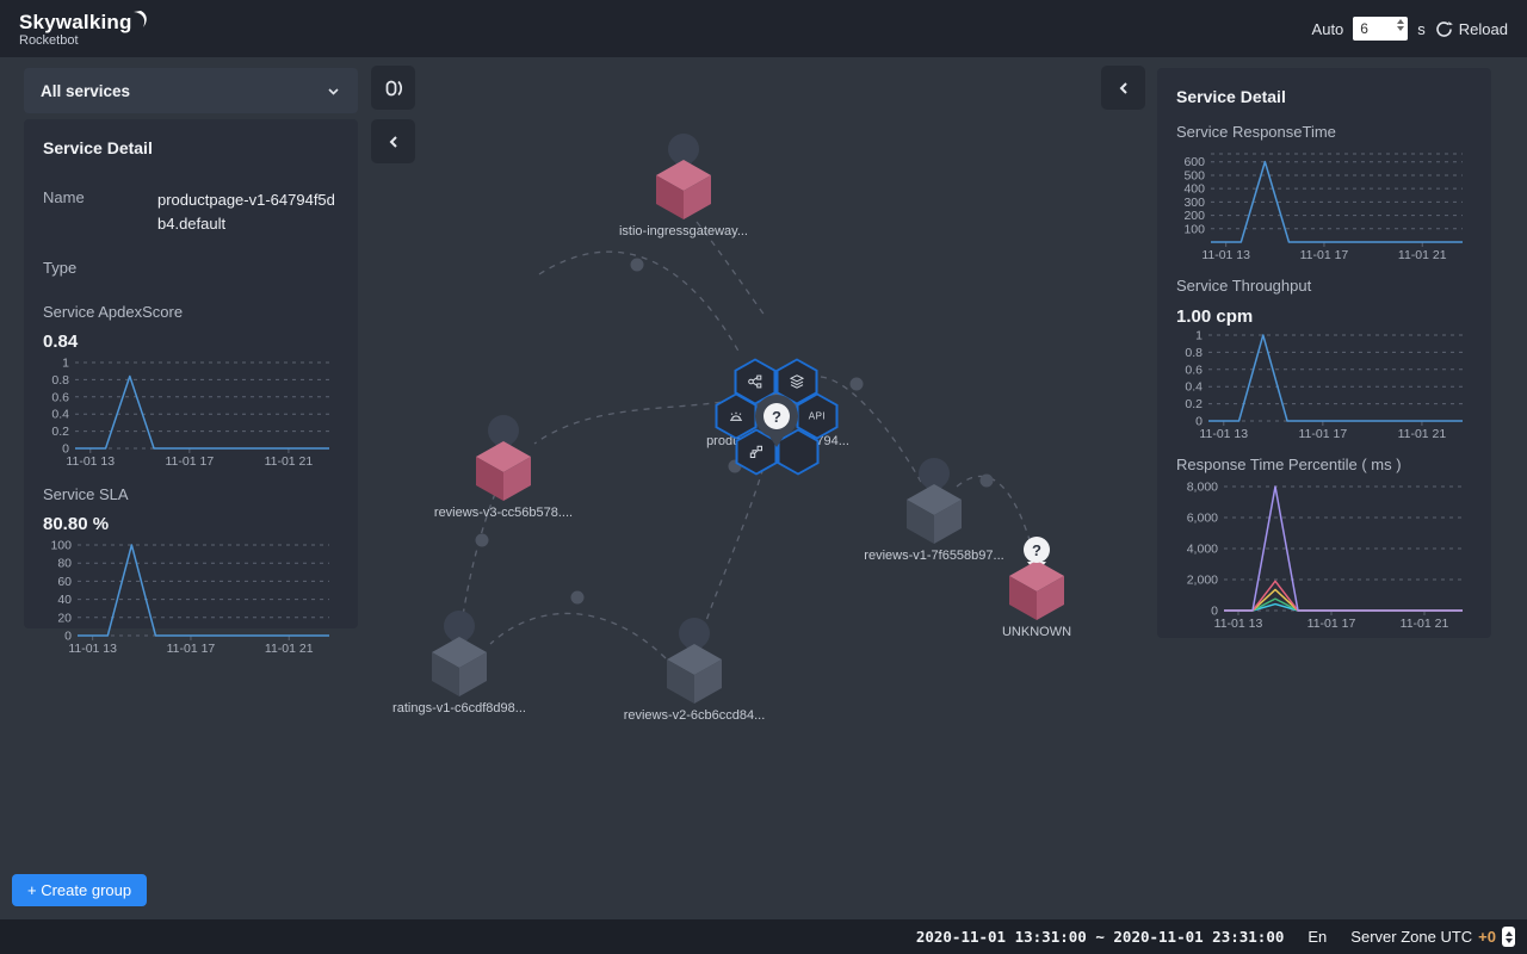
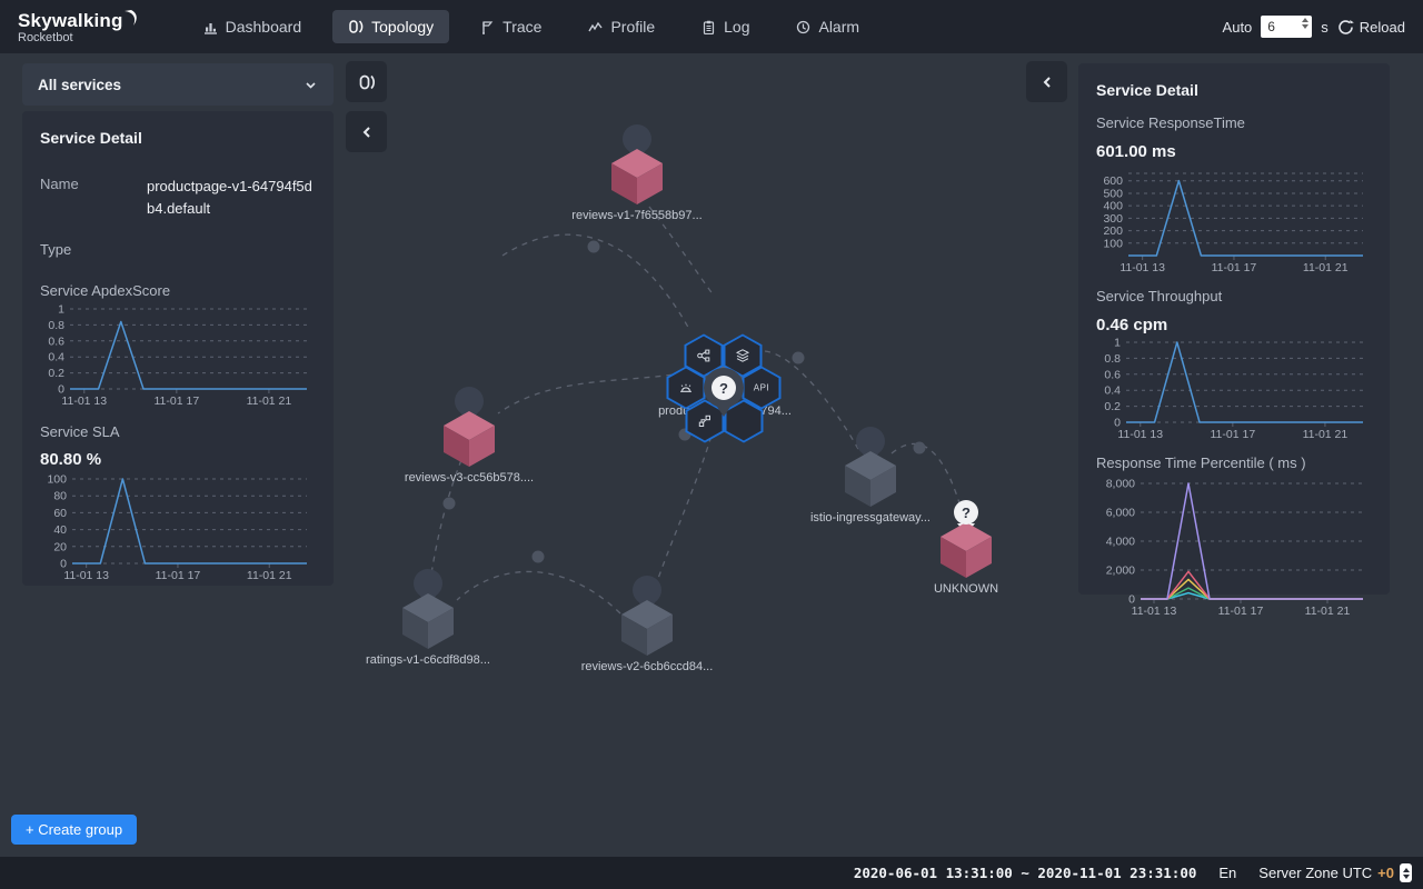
  Skywalking
  Rocketbot
+ Dashboard
+ Topology
+ Trace
+ Profile
+ Log
+ Alarm
  Auto
  6
  s
  Reload
- istio-ingressgateway...
+ reviews-v1-7f6558b97...
  reviews-v3-cc56b578....
- reviews-v1-7f6558b97...
+ istio-ingressgateway...
  ?
  UNKNOWN
  ratings-v1-c6cdf8d98...
  reviews-v2-6cb6ccd84...
  API
  ?
  All services
  Service Detail
  Name
  productpage-v1-64794f5db4.default
  Type
  Service ApdexScore
- 0.84
  1
  0.8
  0.6
  0.4
  0.2
  0
  11-01 13
  11-01 17
  11-01 21
  Service SLA
  80.80 %
  100
  80
  60
  40
  20
  0
  11-01 13
  11-01 17
  11-01 21
  Service Detail
  Service ResponseTime
+ 601.00 ms
  600
  500
  400
  300
  200
  100
  11-01 13
  11-01 17
  11-01 21
  Service Throughput
- 1.00 cpm
+ 0.46 cpm
  1
  0.8
  0.6
  0.4
  0.2
  0
  11-01 13
  11-01 17
  11-01 21
  Response Time Percentile ( ms )
  8,000
  6,000
  4,000
  2,000
  0
  11-01 13
  11-01 17
  11-01 21
  + Create group
- 2020-11-01 13:31:00 ~ 2020-11-01 23:31:00
+ 2020-06-01 13:31:00 ~ 2020-11-01 23:31:00
  En
  Server Zone UTC
  +0
